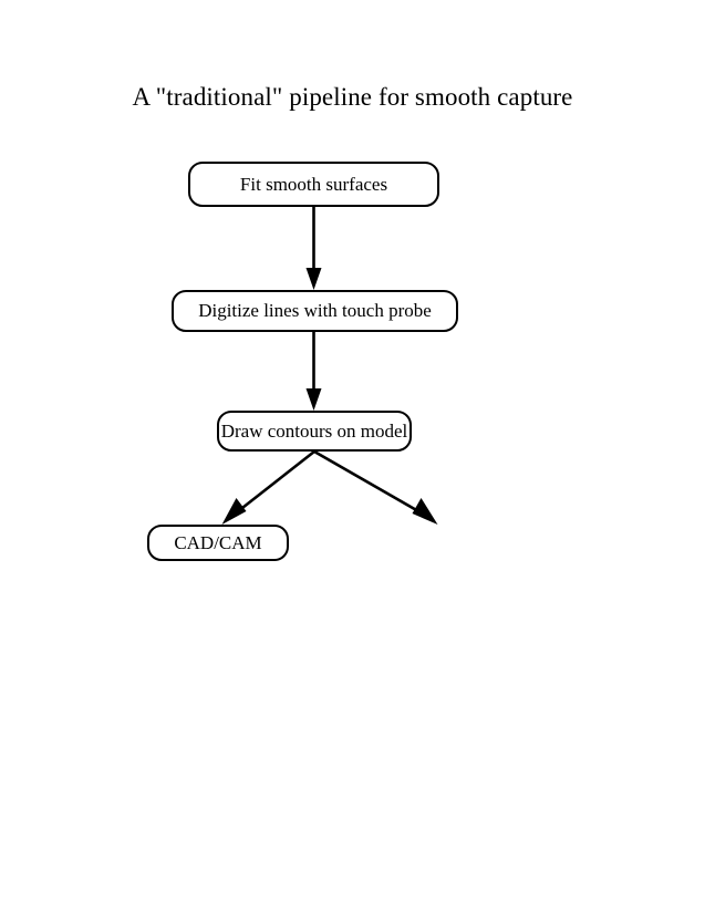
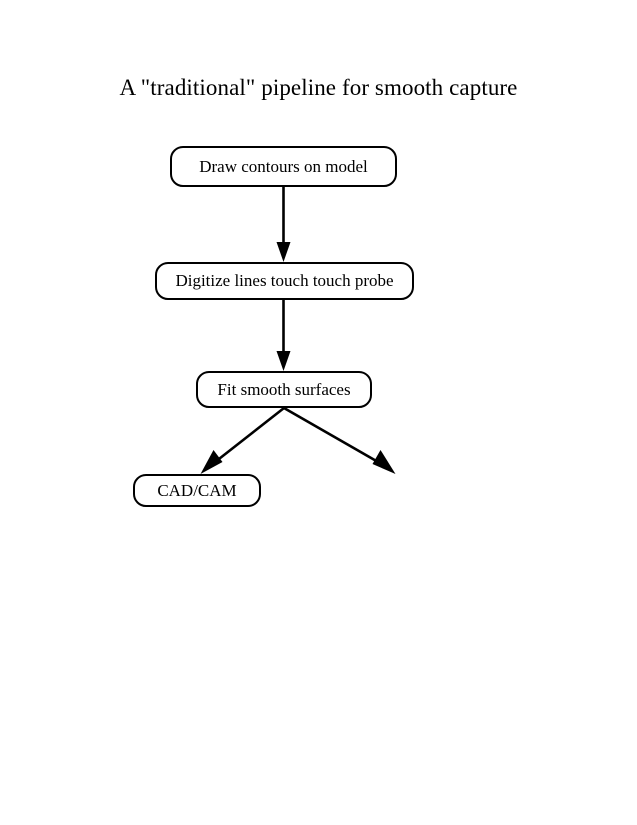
  A "traditional" pipeline for smooth capture
- Fit smooth surfaces
+ Draw contours on model
- Digitize lines with touch probe
+ Digitize lines touch touch probe
- Draw contours on model
+ Fit smooth surfaces
  CAD/CAM
